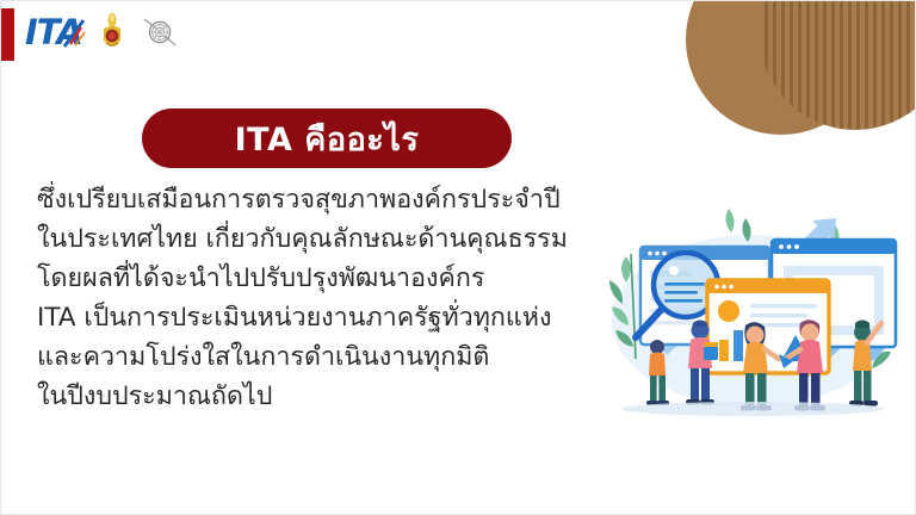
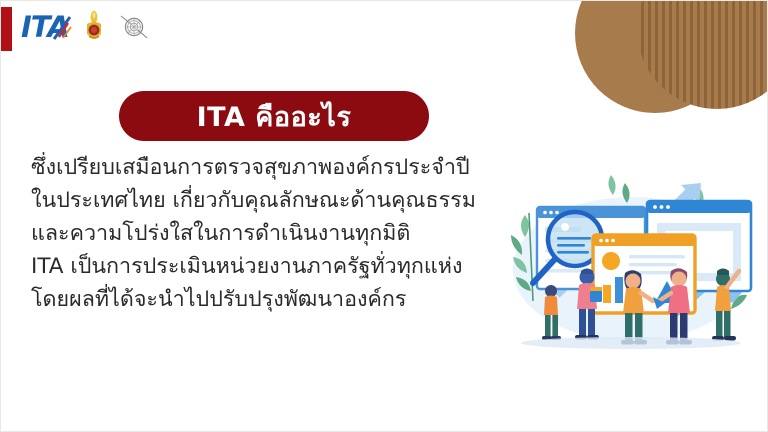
  ITA
  ITA คืออะไร
  ซึ่งเปรียบเสมือนการตรวจสุขภาพองค์กรประจำปี
  ในประเทศไทย เกี่ยวกับคุณลักษณะด้านคุณธรรม
- โดยผลที่ได้จะนำไปปรับปรุงพัฒนาองค์กร
+ และความโปร่งใสในการดำเนินงานทุกมิติ
  ITA เป็นการประเมินหน่วยงานภาครัฐทั่วทุกแห่ง
- และความโปร่งใสในการดำเนินงานทุกมิติ
+ โดยผลที่ได้จะนำไปปรับปรุงพัฒนาองค์กร
- ในปีงบประมาณถัดไป
